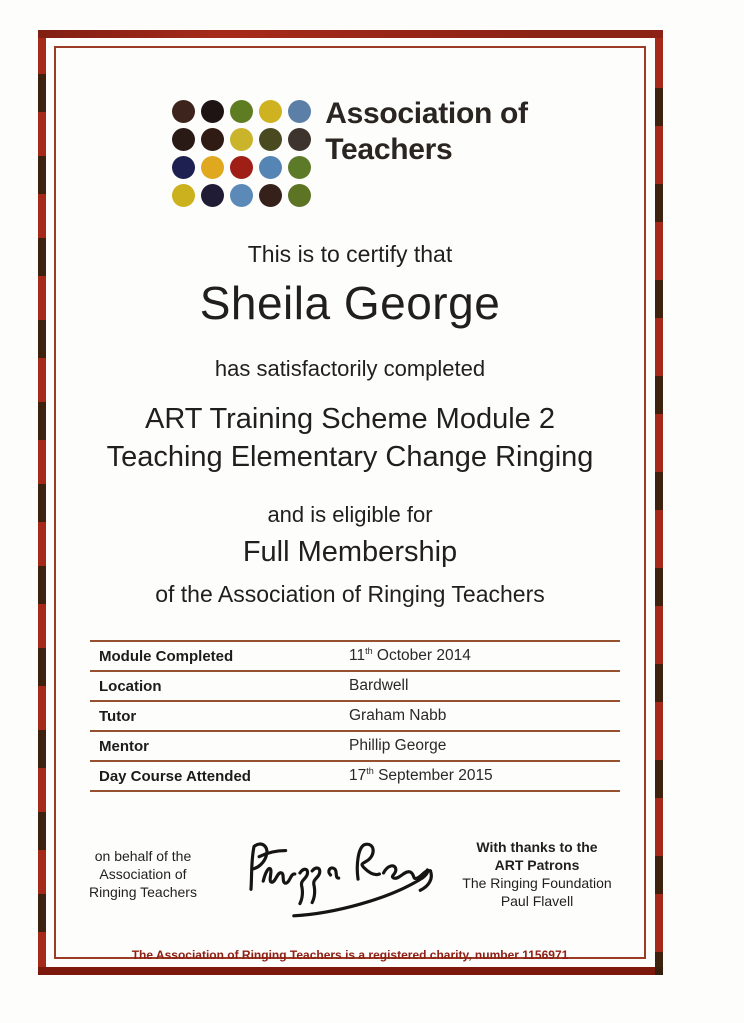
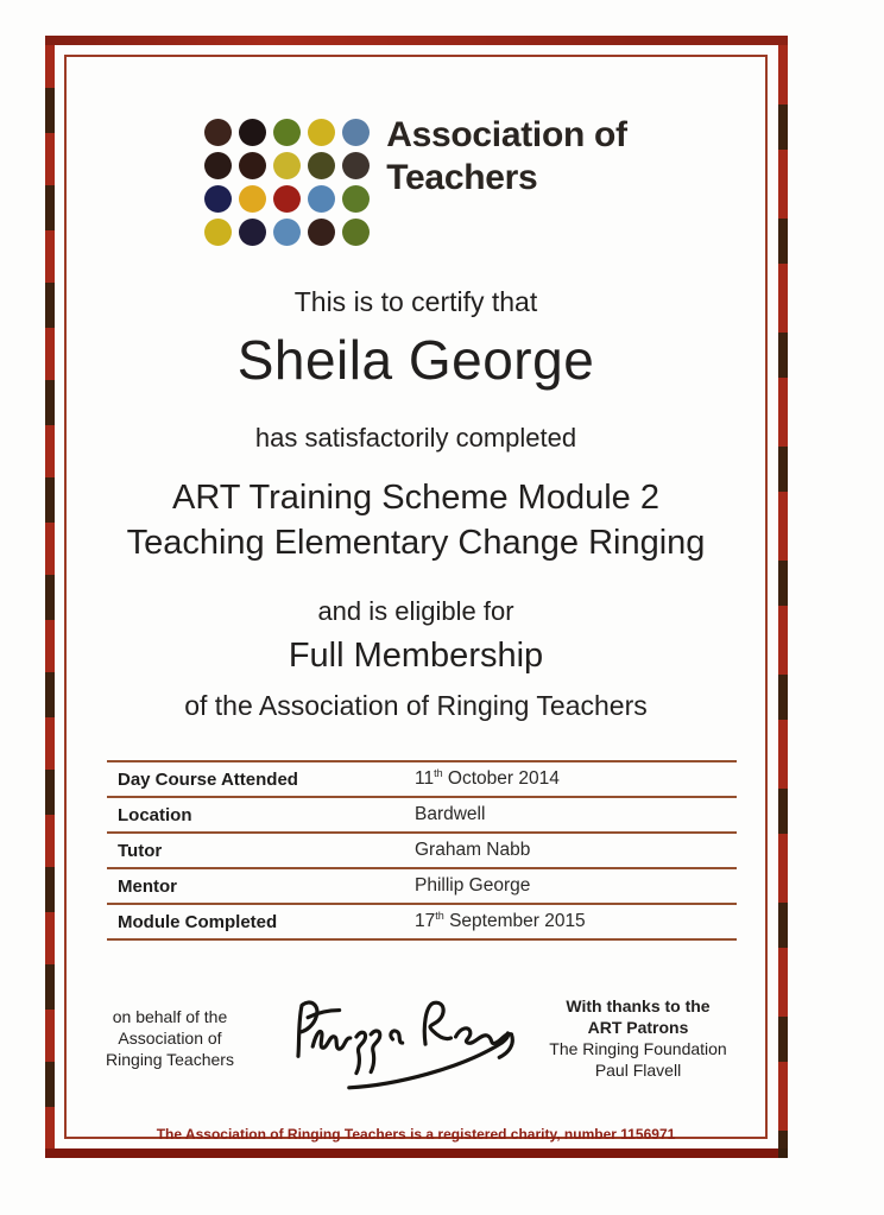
  Association of
  Teachers
  This is to certify that
  Sheila George
  has satisfactorily completed
  ART Training Scheme Module 2
  Teaching Elementary Change Ringing
  and is eligible for
  Full Membership
  of the Association of Ringing Teachers
- Module Completed
+ Day Course Attended
  11th October 2014
  Location
  Bardwell
  Tutor
  Graham Nabb
  Mentor
  Phillip George
- Day Course Attended
+ Module Completed
  17th September 2015
  on behalf of the
  Association of
  Ringing Teachers
  With thanks to the
  ART Patrons
  The Ringing Foundation
  Paul Flavell
  The Association of Ringing Teachers is a registered charity, number 1156971
